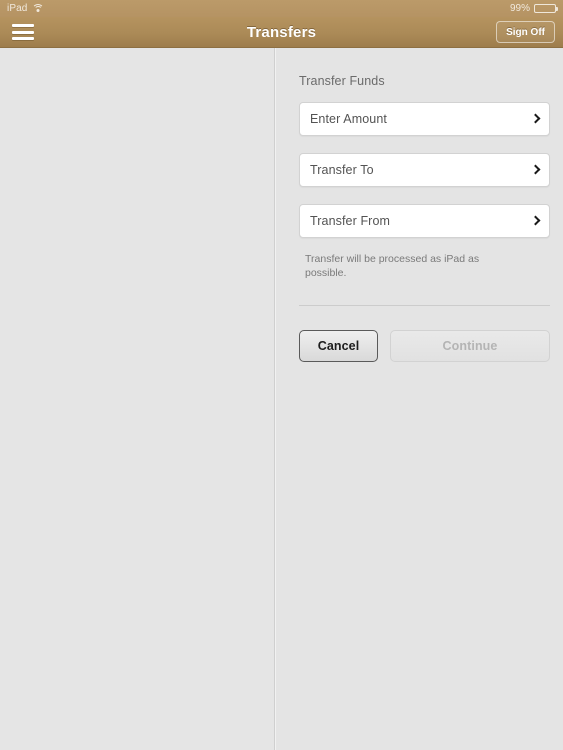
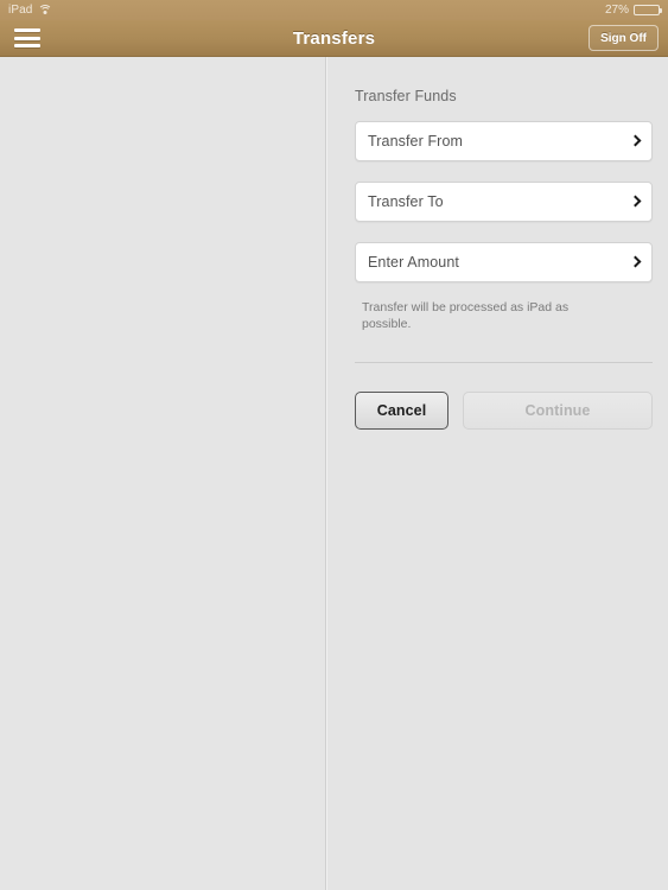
  iPad
- 99%
+ 27%
  Transfers
  Sign Off
  Transfer Funds
- Enter Amount
+ Transfer From
  Transfer To
- Transfer From
+ Enter Amount
  Transfer will be processed as iPad as possible.
  Cancel
  Continue
